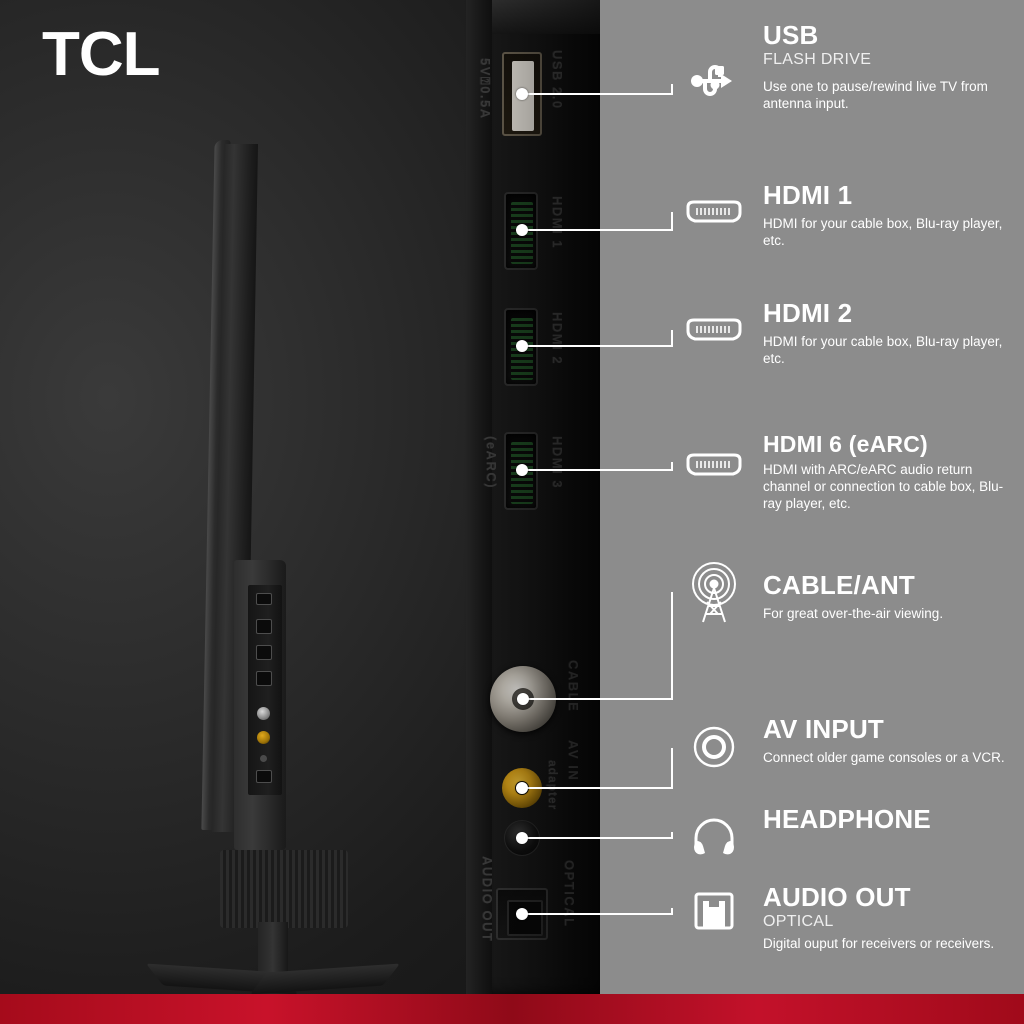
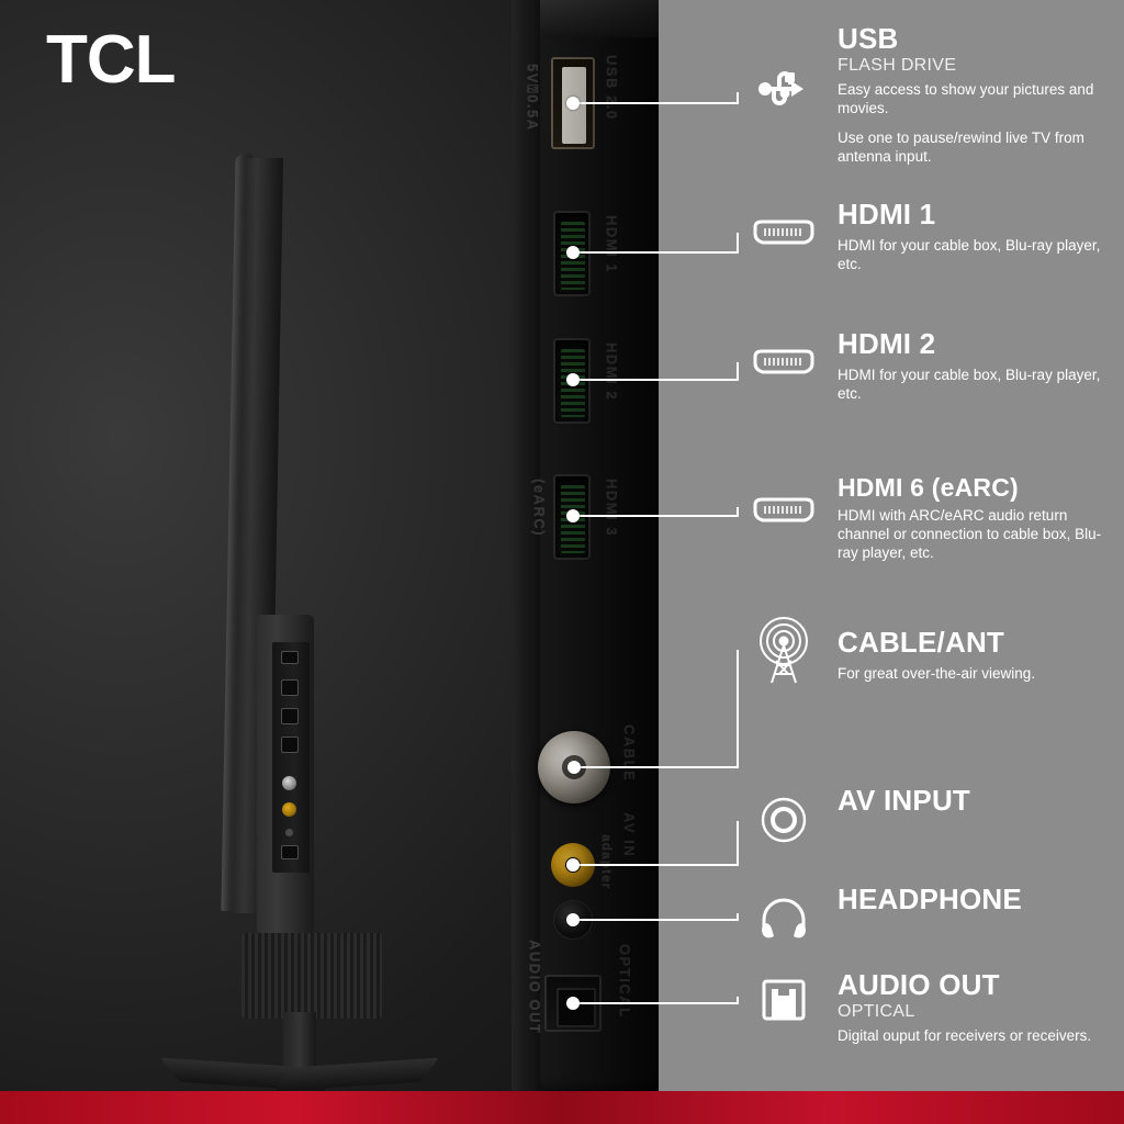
  TCL
  USB
  FLASH DRIVE
+ Easy access to show your pictures and movies.
  Use one to pause/rewind live TV from antenna input.
  HDMI 1
  HDMI for your cable box, Blu-ray player, etc.
  HDMI 2
  HDMI for your cable box, Blu-ray player, etc.
  HDMI 6 (eARC)
  HDMI with ARC/eARC audio return channel or connection to cable box, Blu-ray player, etc.
  CABLE/ANT
  For great over-the-air viewing.
  AV INPUT
- Connect older game consoles or a VCR.
  HEADPHONE
  AUDIO OUT
  OPTICAL
  Digital ouput for receivers or receivers.
